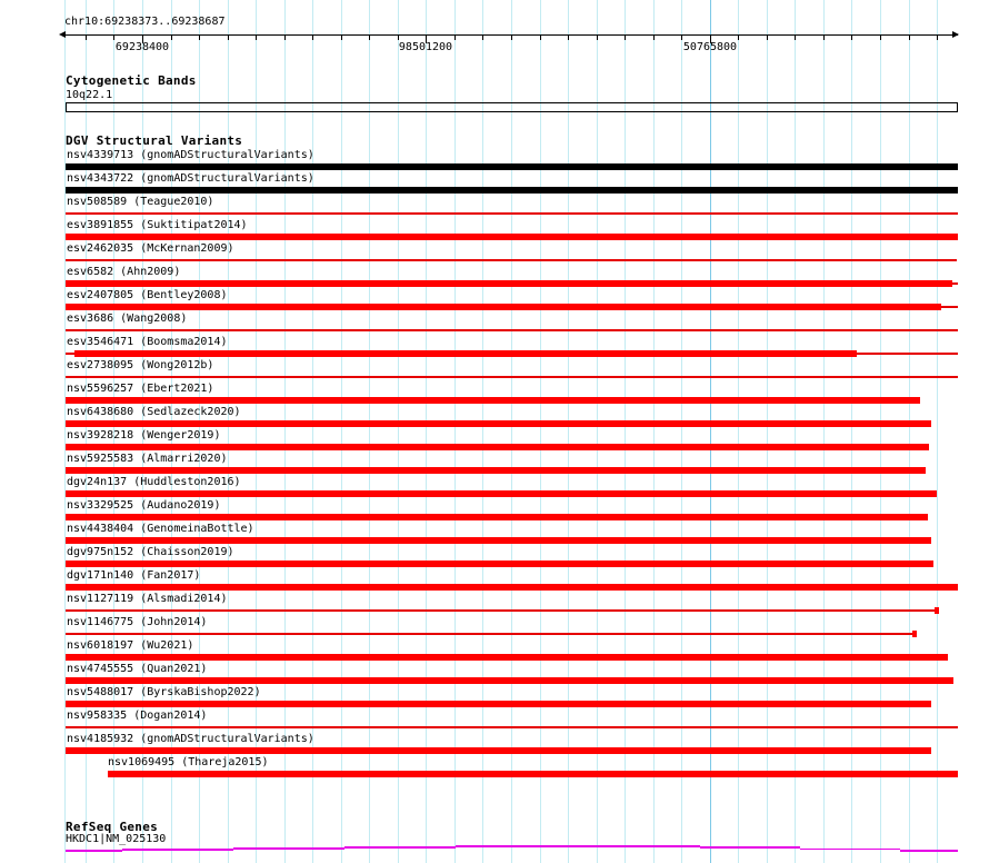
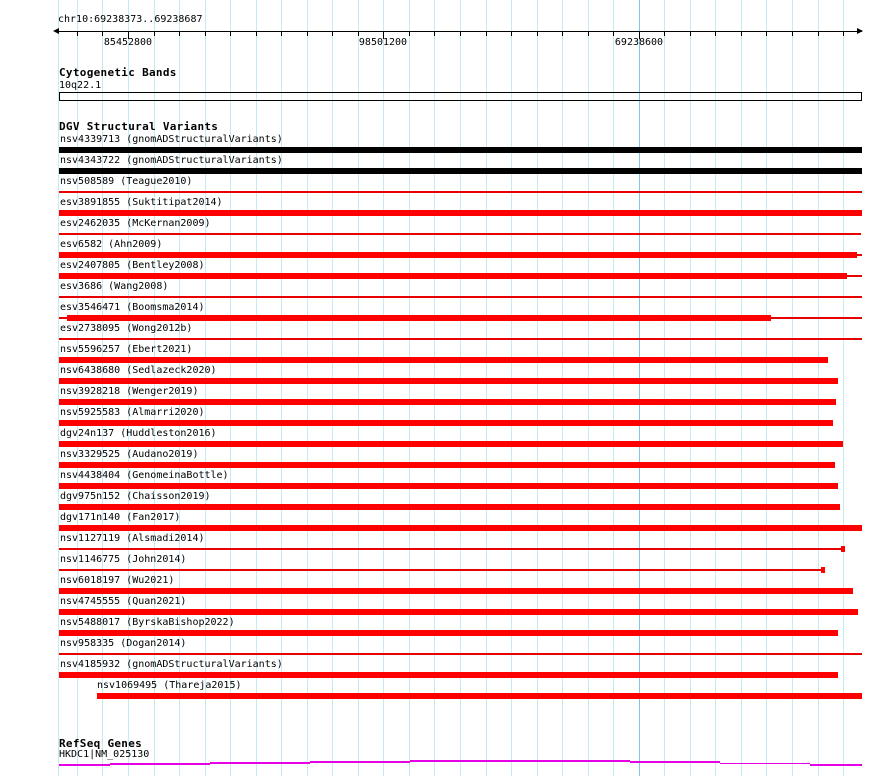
  chr10:69238373..69238687
- 69238400
+ 85452800
  98501200
- 50765800
+ 69238600
  Cytogenetic Bands
  10q22.1
  DGV Structural Variants
  nsv4339713 (gnomADStructuralVariants)
  nsv4343722 (gnomADStructuralVariants)
  nsv508589 (Teague2010)
  esv3891855 (Suktitipat2014)
  esv2462035 (McKernan2009)
  esv6582 (Ahn2009)
  esv2407805 (Bentley2008)
  esv3686 (Wang2008)
  esv3546471 (Boomsma2014)
  esv2738095 (Wong2012b)
  nsv5596257 (Ebert2021)
  nsv6438680 (Sedlazeck2020)
  nsv3928218 (Wenger2019)
  nsv5925583 (Almarri2020)
  dgv24n137 (Huddleston2016)
  nsv3329525 (Audano2019)
  nsv4438404 (GenomeinaBottle)
  dgv975n152 (Chaisson2019)
  dgv171n140 (Fan2017)
  nsv1127119 (Alsmadi2014)
  nsv1146775 (John2014)
  nsv6018197 (Wu2021)
  nsv4745555 (Quan2021)
  nsv5488017 (ByrskaBishop2022)
  nsv958335 (Dogan2014)
  nsv4185932 (gnomADStructuralVariants)
  nsv1069495 (Thareja2015)
  RefSeq Genes
  HKDC1|NM_025130
